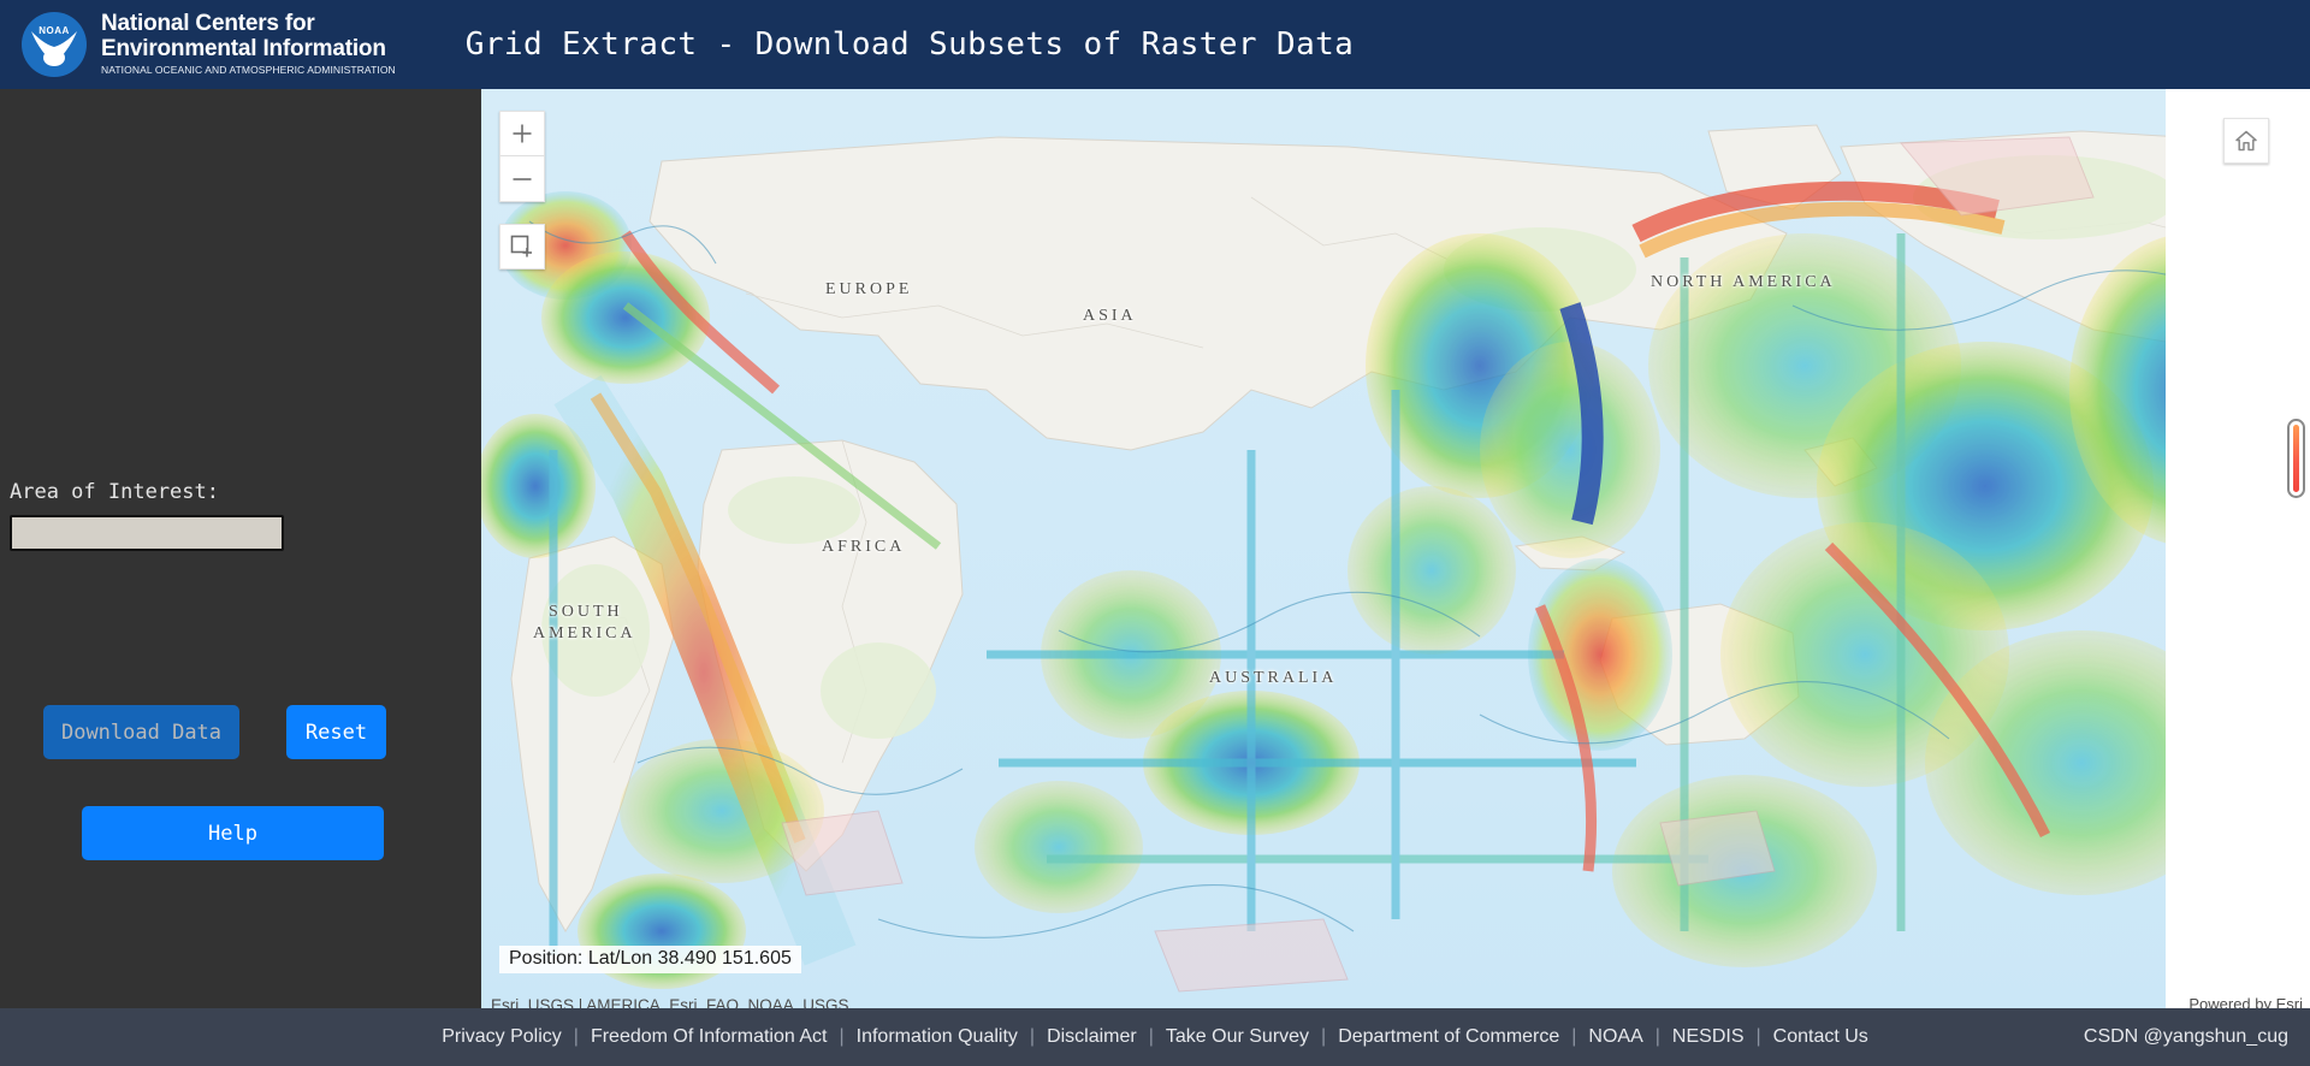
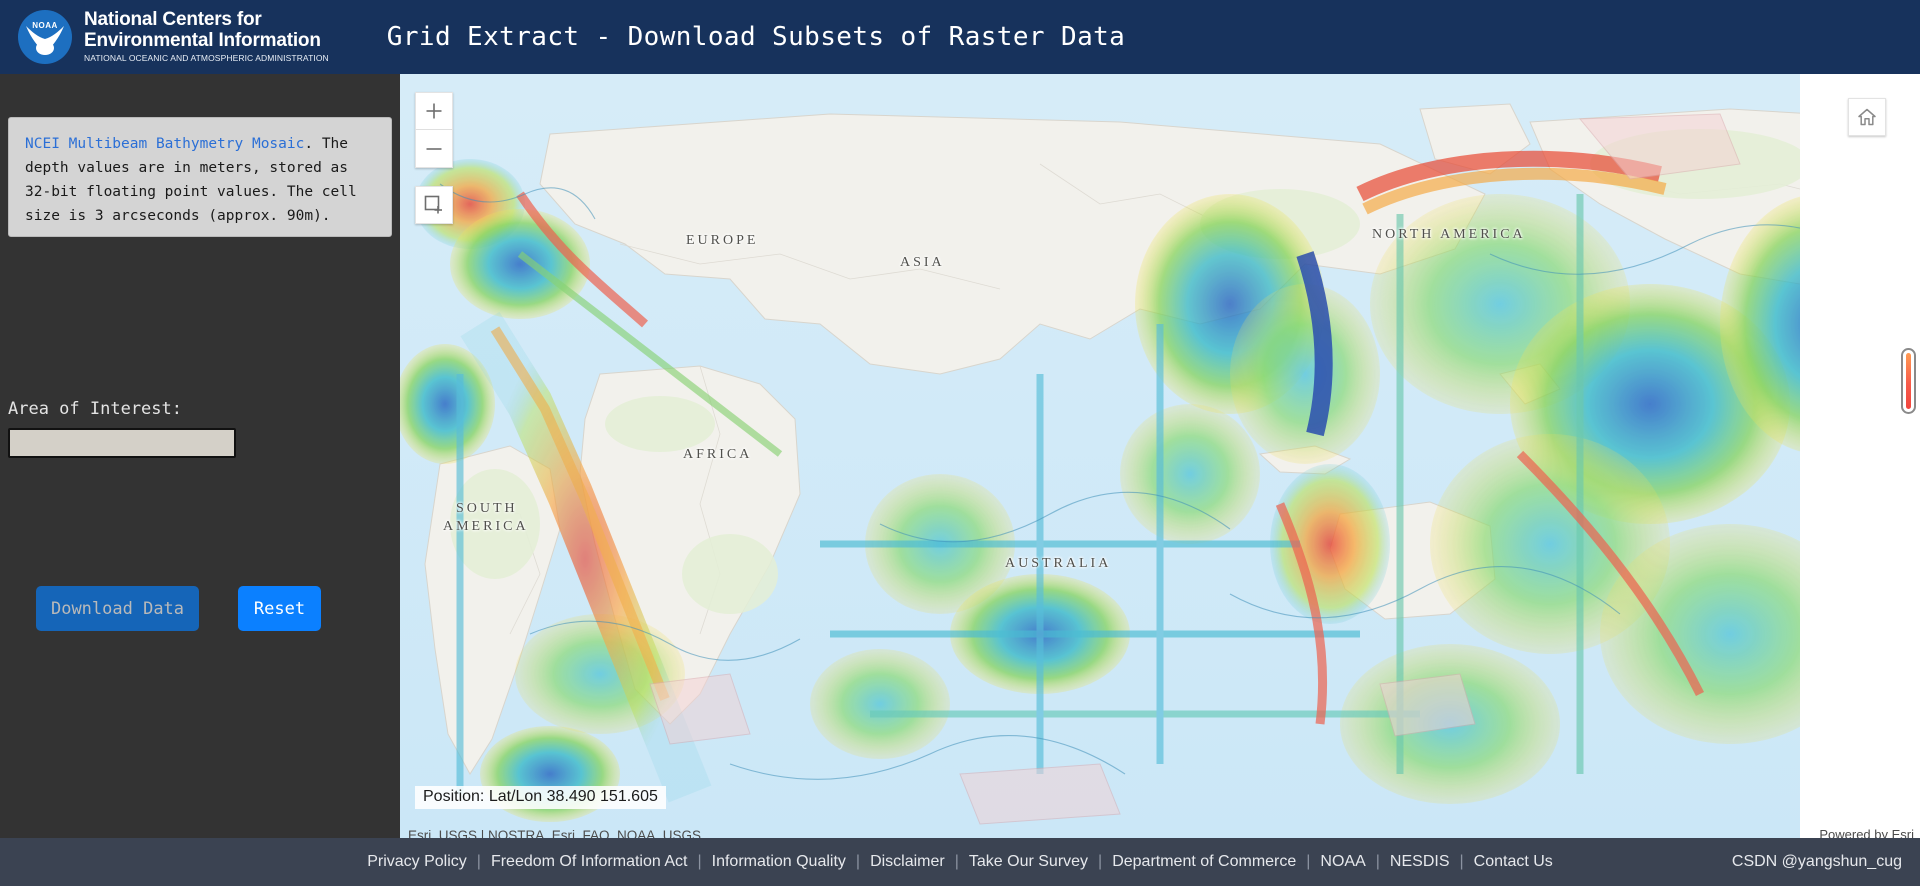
  NOAA
  National Centers for
  Environmental Information
  NATIONAL OCEANIC AND ATMOSPHERIC ADMINISTRATION
  Grid Extract - Download Subsets of Raster Data
+ NCEI Multibeam Bathymetry Mosaic. The depth values are in meters, stored as 32-bit floating point values. The cell size is 3 arcseconds (approx. 90m).
  Area of Interest:
  Download Data
  Reset
- Help
  EUROPE
  ASIA
  NORTH AMERICA
  AFRICA
  SOUTH
  AMERICA
  AUSTRALIA
  Position: Lat/Lon 38.490 151.605
- Esri, USGS | AMERICA, Esri, FAO, NOAA, USGS
+ Esri, USGS | NOSTRA, Esri, FAO, NOAA, USGS
  Powered by Esri
  Privacy Policy
  |
  Freedom Of Information Act
  |
  Information Quality
  |
  Disclaimer
  |
  Take Our Survey
  |
  Department of Commerce
  |
  NOAA
  |
  NESDIS
  |
  Contact Us
  CSDN @yangshun_cug
